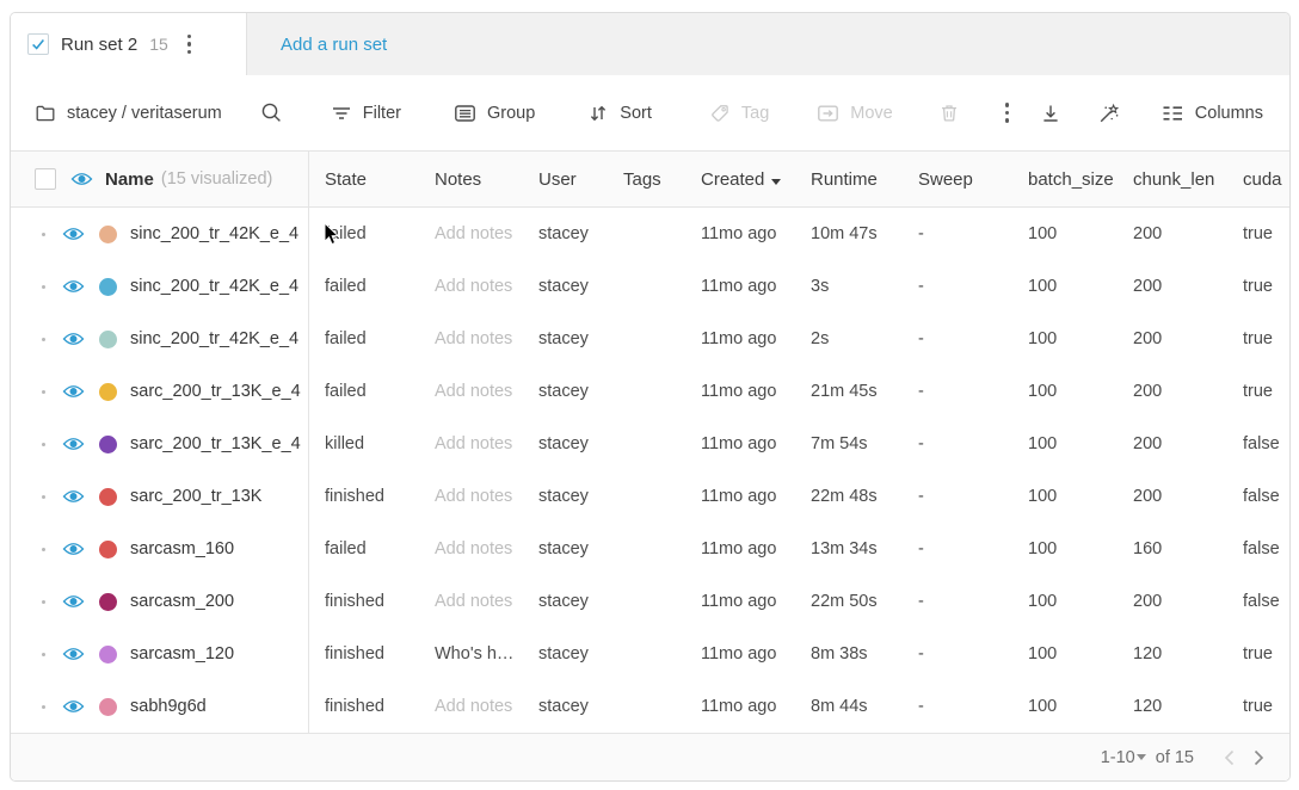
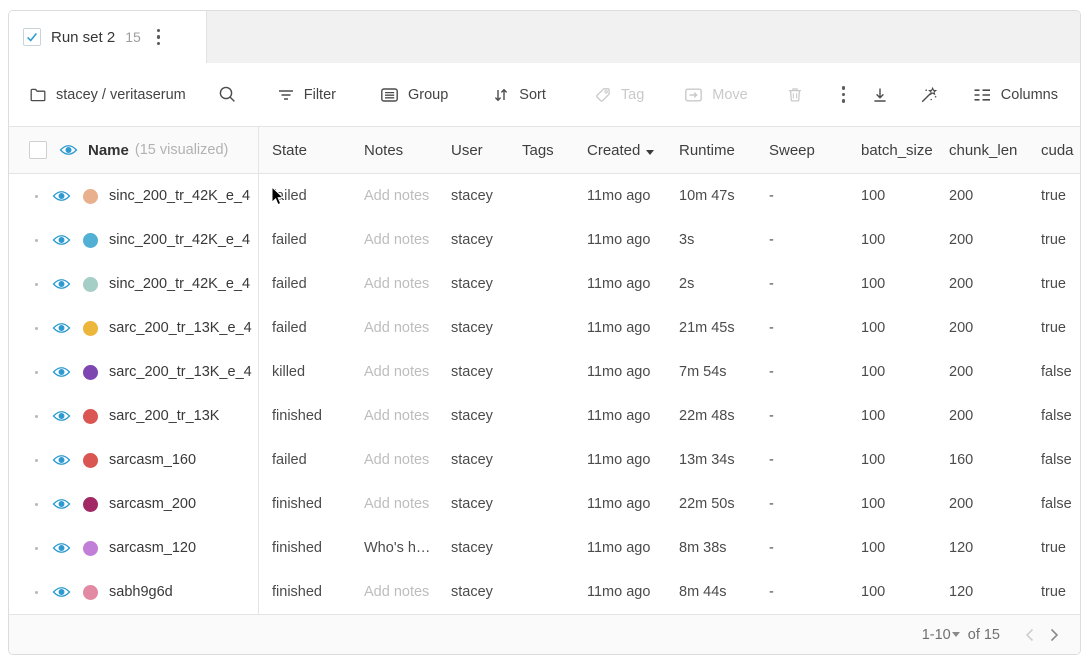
  Run set 2
  15
- Add a run set
  stacey / veritaserum
  Filter
  Group
  Sort
  Tag
  Move
  Columns
  Name
  (15 visualized)
  State
  Notes
  User
  Tags
  Created
  Runtime
  Sweep
  batch_size
  chunk_len
  cuda
  sinc_200_tr_42K_e_4
  Add notes
  stacey
  11mo ago
  10m 47s
  -
  100
  200
  true
  sinc_200_tr_42K_e_4
  failed
  Add notes
  stacey
  11mo ago
  3s
  -
  100
  200
  true
  sinc_200_tr_42K_e_4
  failed
  Add notes
  stacey
  11mo ago
  2s
  -
  100
  200
  true
  sarc_200_tr_13K_e_4
  failed
  Add notes
  stacey
  11mo ago
  21m 45s
  -
  100
  200
  true
  sarc_200_tr_13K_e_4
  killed
  Add notes
  stacey
  11mo ago
  7m 54s
  -
  100
  200
  false
  sarc_200_tr_13K
  finished
  Add notes
  stacey
  11mo ago
  22m 48s
  -
  100
  200
  false
  sarcasm_160
  failed
  Add notes
  stacey
  11mo ago
  13m 34s
  -
  100
  160
  false
  sarcasm_200
  finished
  Add notes
  stacey
  11mo ago
  22m 50s
  -
  100
  200
  false
  sarcasm_120
  finished
  Who's h…
  stacey
  11mo ago
  8m 38s
  -
  100
  120
  true
  sabh9g6d
  finished
  Add notes
  stacey
  11mo ago
  8m 44s
  -
  100
  120
  true
  1-10
  of 15
